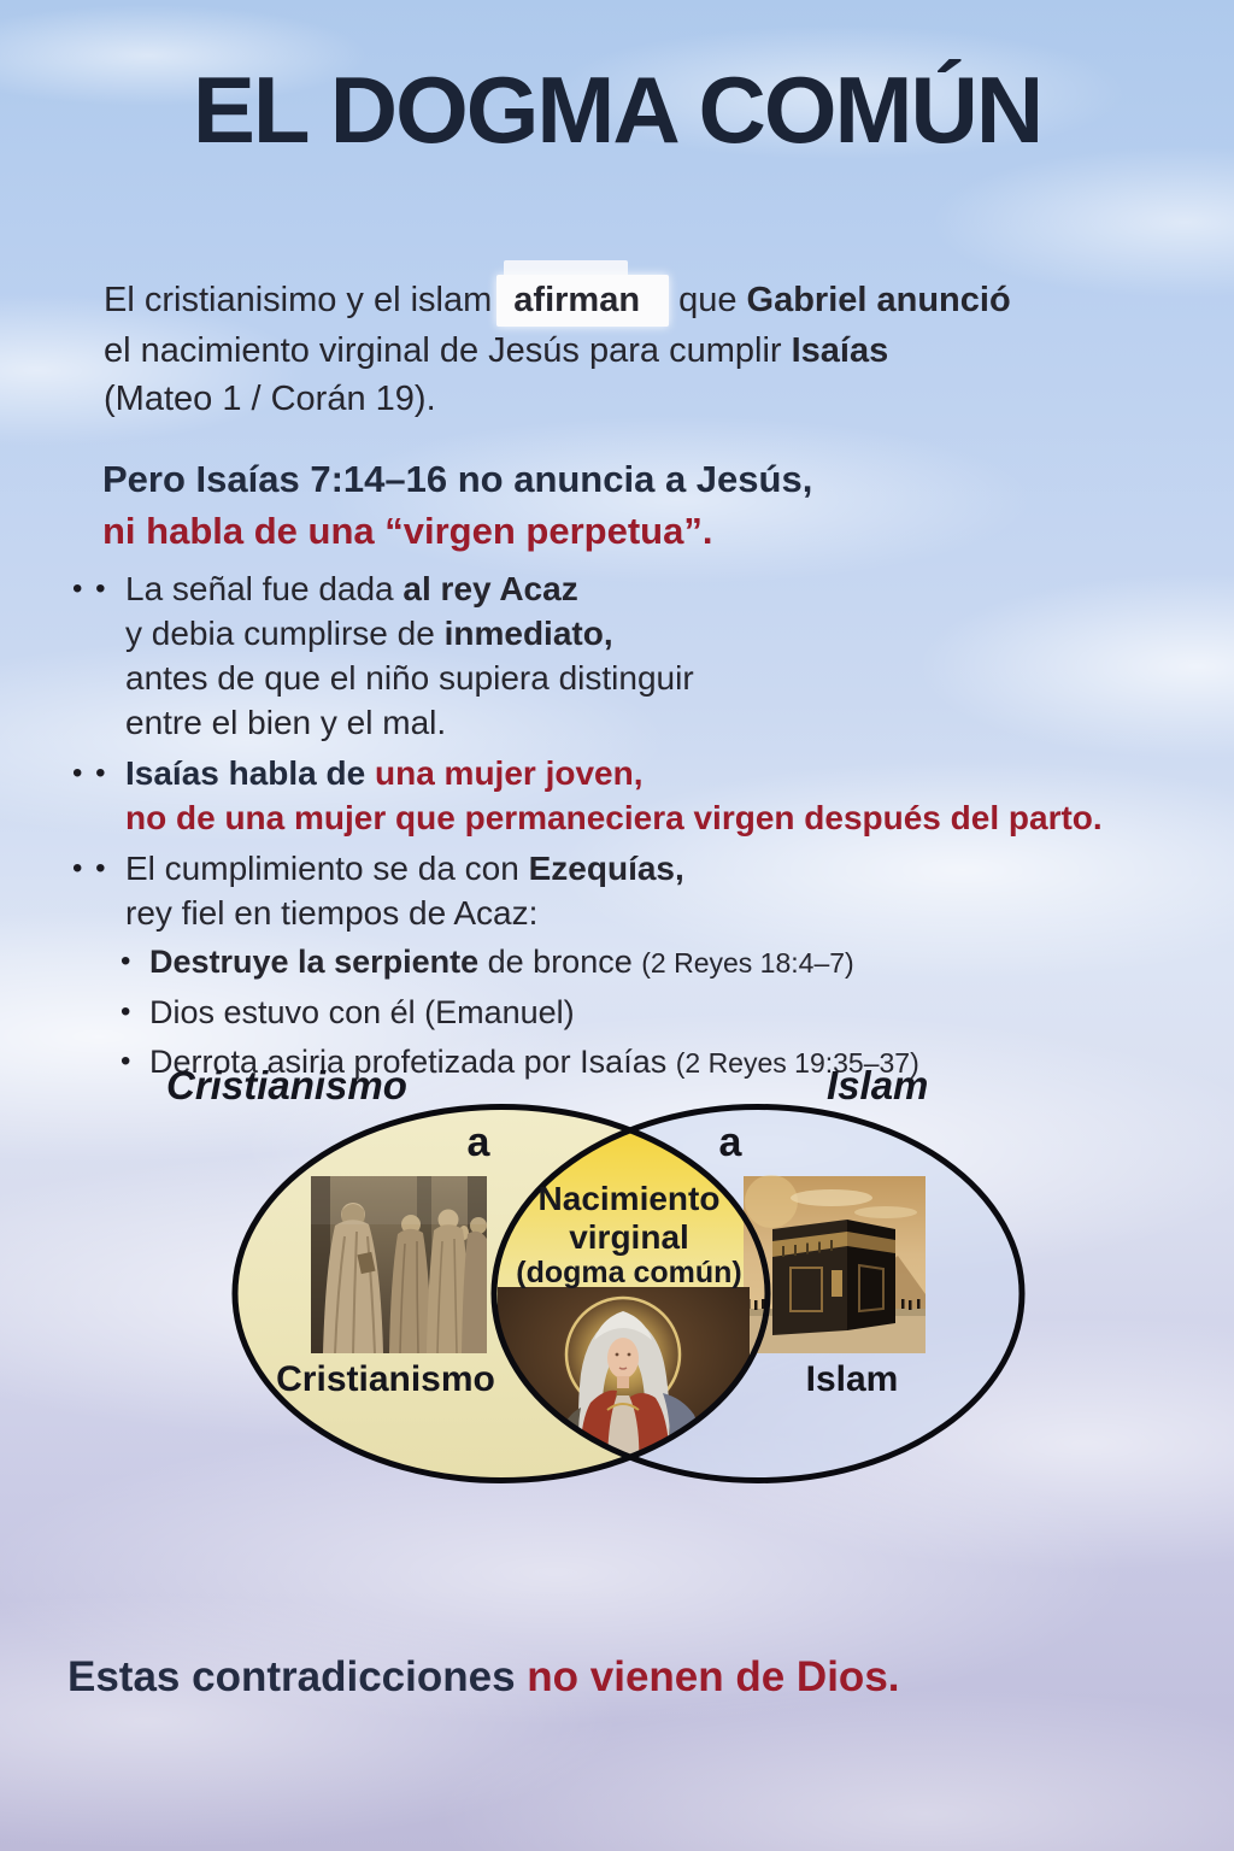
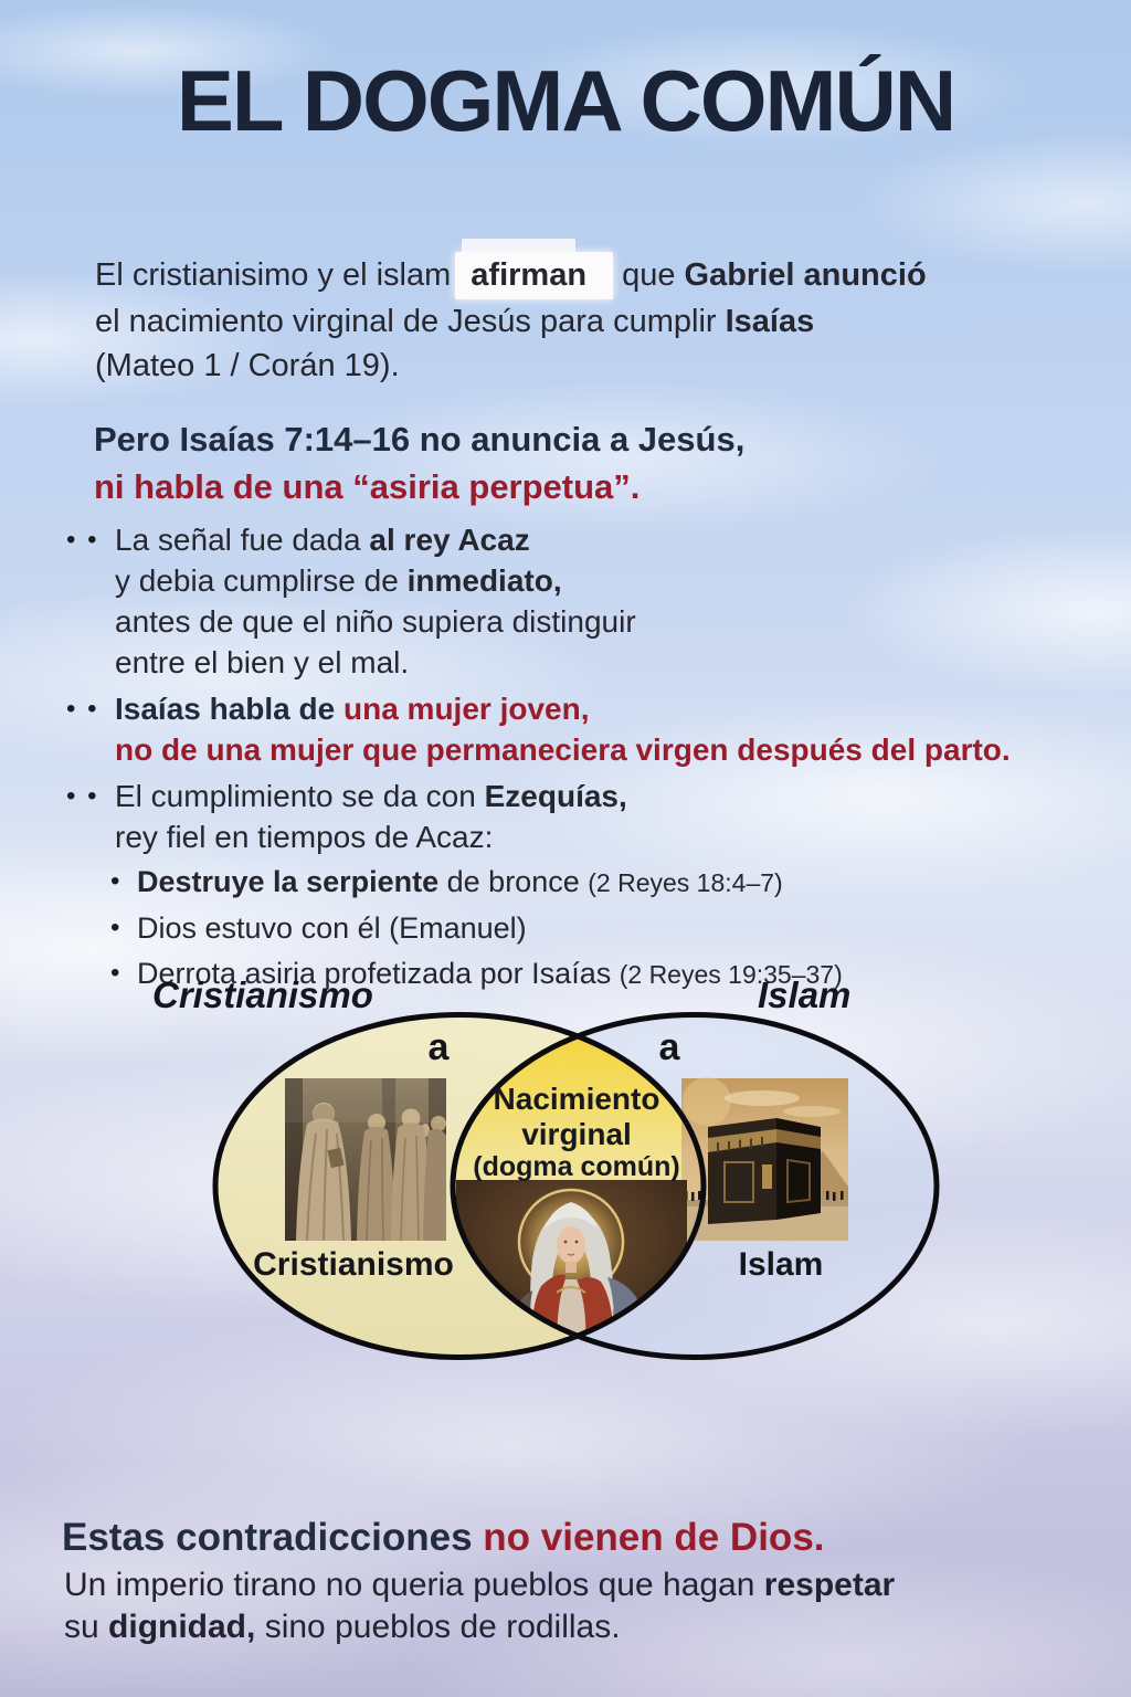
  EL DOGMA COMÚN
  El cristianisimo y el islam afirman que Gabriel anunció
  el nacimiento virginal de Jesús para cumplir Isaías
  (Mateo 1 / Corán 19).
  Pero Isaías 7:14–16 no anuncia a Jesús,
- ni habla de una “virgen perpetua”.
+ ni habla de una “asiria perpetua”.
  • •
  La señal fue dada al rey Acaz
  y debia cumplirse de inmediato,
  antes de que el niño supiera distinguir
  entre el bien y el mal.
  • •
  Isaías habla de una mujer joven,
  no de una mujer que permaneciera virgen después del parto.
  • •
  El cumplimiento se da con Ezequías,
  rey fiel en tiempos de Acaz:
  •
  Destruye la serpiente de bronce (2 Reyes 18:4–7)
  •
  Dios estuvo con él (Emanuel)
  •
  Derrota asiria profetizada por Isaías (2 Reyes 19:35–37)
  Cristianismo
  Islam
  a
  a
  Nacimiento
  virginal
  (dogma común)
  Cristianismo
  Islam
  Estas contradicciones no vienen de Dios.
+ Un imperio tirano no queria pueblos que hagan respetar
+ su dignidad, sino pueblos de rodillas.
